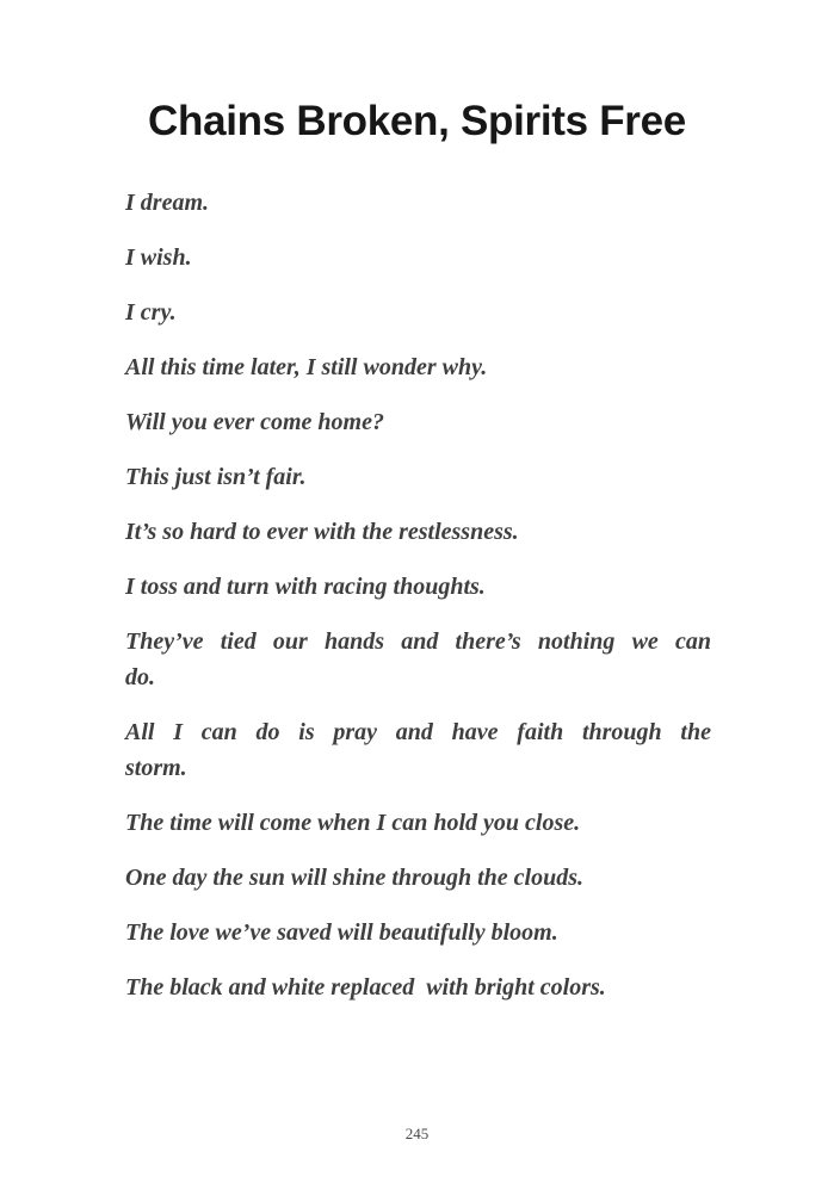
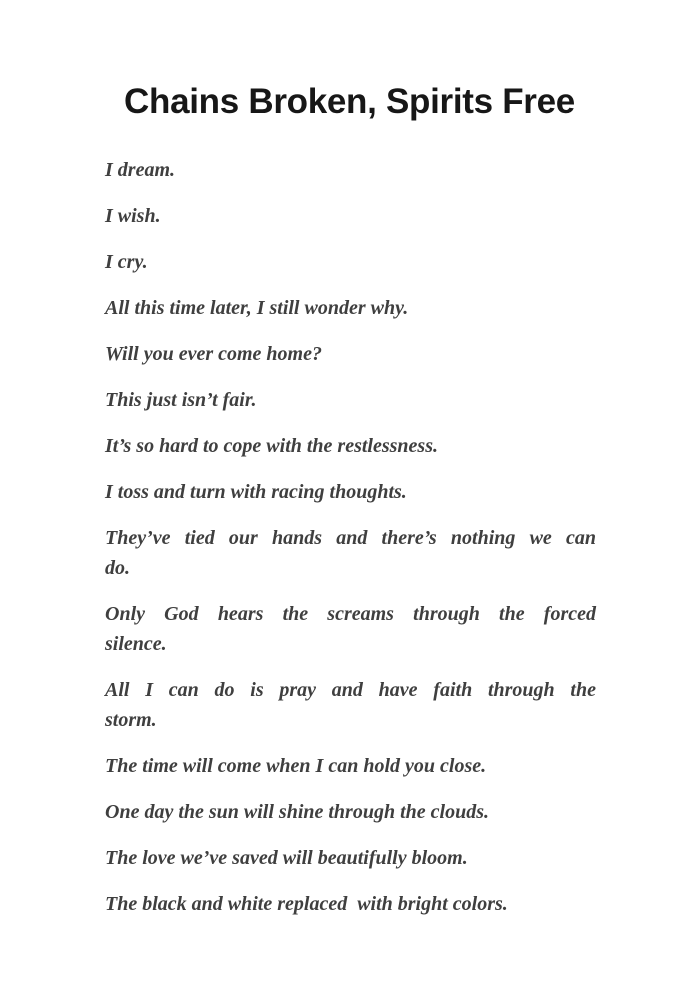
  Chains Broken, Spirits Free
  I dream.
  I wish.
  I cry.
  All this time later, I still wonder why.
  Will you ever come home?
  This just isn’t fair.
- It’s so hard to ever with the restlessness.
+ It’s so hard to cope with the restlessness.
  I toss and turn with racing thoughts.
  They’ve tied our hands and there’s nothing we can
  do.
+ Only God hears the screams through the forced
+ silence.
  All I can do is pray and have faith through the
  storm.
  The time will come when I can hold you close.
  One day the sun will shine through the clouds.
  The love we’ve saved will beautifully bloom.
  The black and white replaced with bright colors.
- 245
